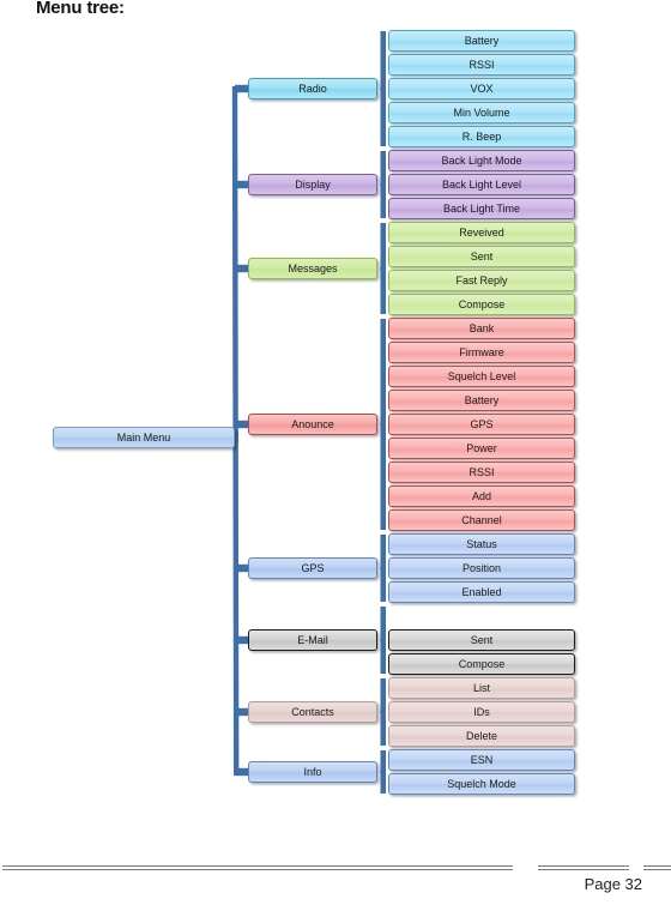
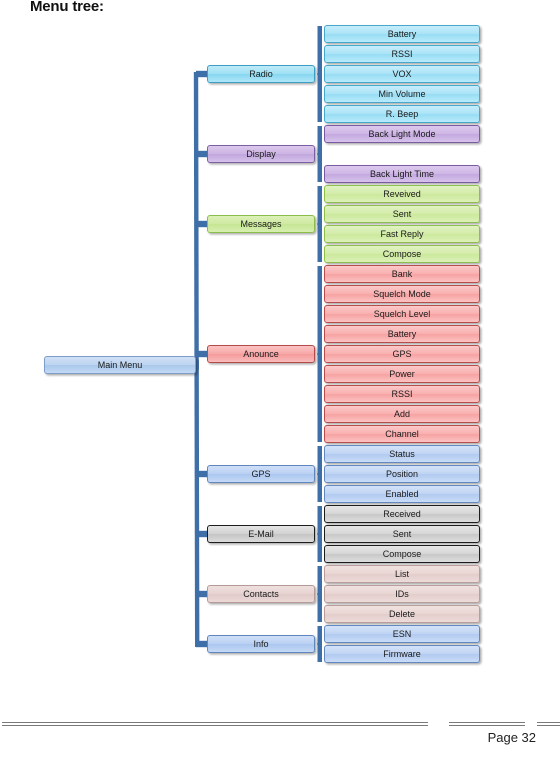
  Menu tree:
  Main Menu
  Radio
  Battery
  RSSI
  VOX
  Min Volume
  R. Beep
  Display
  Back Light Mode
- Back Light Level
  Back Light Time
  Messages
  Reveived
  Sent
  Fast Reply
  Compose
  Anounce
  Bank
- Firmware
+ Squelch Mode
  Squelch Level
  Battery
  GPS
  Power
  RSSI
  Add
  Channel
  GPS
  Status
  Position
  Enabled
  E-Mail
+ Received
  Sent
  Compose
  Contacts
  List
  IDs
  Delete
  Info
  ESN
- Squelch Mode
+ Firmware
  Page 32
